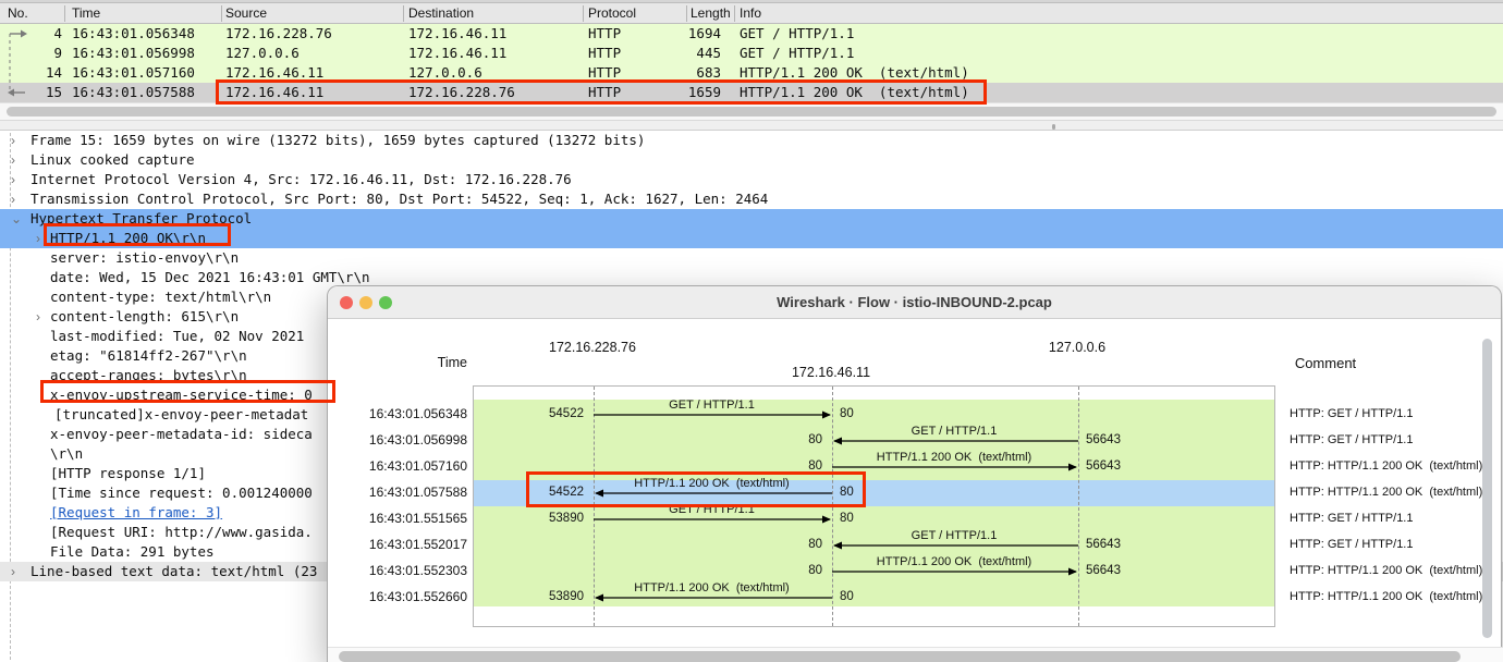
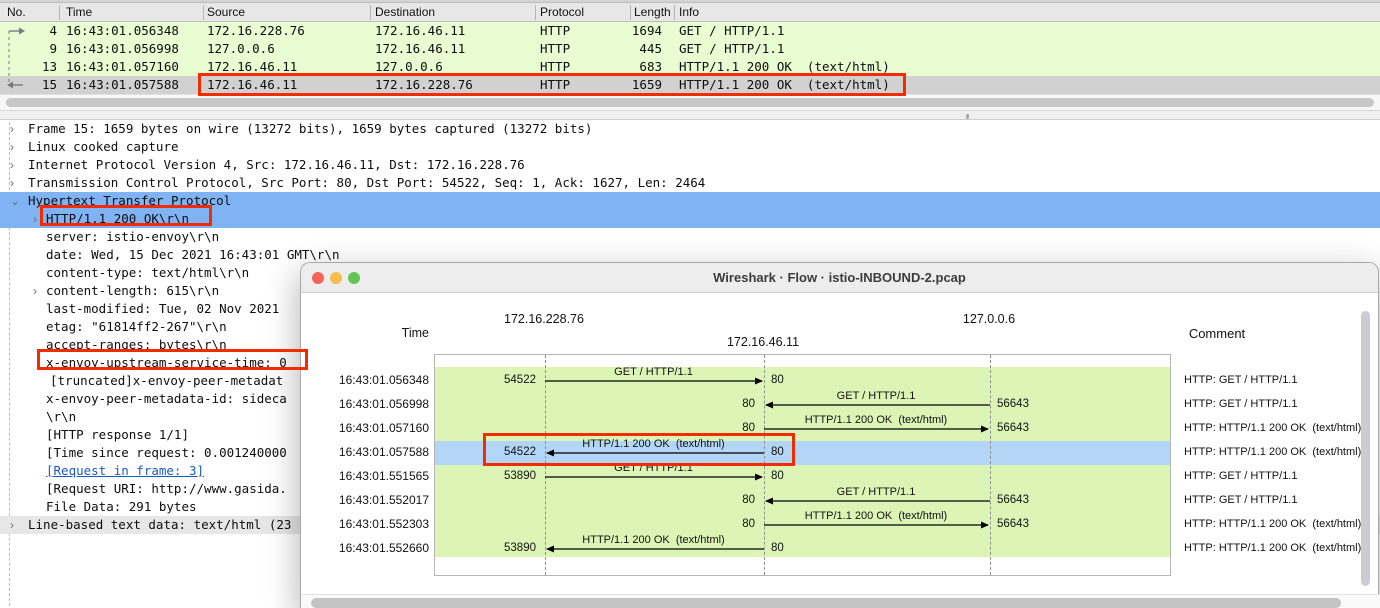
  No.
  Time
  Source
  Destination
  Protocol
  Length
  Info
  4
  16:43:01.056348
  172.16.228.76
  172.16.46.11
  HTTP
  1694
  GET / HTTP/1.1
  9
  16:43:01.056998
  127.0.0.6
  172.16.46.11
  HTTP
  445
  GET / HTTP/1.1
- 14
+ 13
  16:43:01.057160
  172.16.46.11
  127.0.0.6
  HTTP
  683
  HTTP/1.1 200 OK (text/html)
  15
  16:43:01.057588
  172.16.46.11
  172.16.228.76
  HTTP
  1659
  HTTP/1.1 200 OK (text/html)
  ›
  Frame 15: 1659 bytes on wire (13272 bits), 1659 bytes captured (13272 bits)
  ›
  Linux cooked capture
  ›
  Internet Protocol Version 4, Src: 172.16.46.11, Dst: 172.16.228.76
  ›
  Transmission Control Protocol, Src Port: 80, Dst Port: 54522, Seq: 1, Ack: 1627, Len: 2464
  ⌄
  Hypertext Transfer Protocol
  ›
  HTTP/1.1 200 OK\r\n
  server: istio-envoy\r\n
  date: Wed, 15 Dec 2021 16:43:01 GMT\r\n
  content-type: text/html\r\n
  ›
  content-length: 615\r\n
  last-modified: Tue, 02 Nov 2021
  etag: "61814ff2-267"\r\n
  accept-ranges: bytes\r\n
  x-envoy-upstream-service-time: 0
  [truncated]x-envoy-peer-metadat
  x-envoy-peer-metadata-id: sideca
  \r\n
  [HTTP response 1/1]
  [Time since request: 0.001240000
  [Request in frame: 3]
  [Request URI: http://www.gasida.
  File Data: 291 bytes
  ›
  Line-based text data: text/html (23
  Wireshark · Flow · istio-INBOUND-2.pcap
  Time
  172.16.228.76
  172.16.46.11
  127.0.0.6
  Comment
  16:43:01.056348
  HTTP: GET / HTTP/1.1
  GET / HTTP/1.1
  54522
  80
  16:43:01.056998
  HTTP: GET / HTTP/1.1
  GET / HTTP/1.1
  80
  56643
  16:43:01.057160
  HTTP: HTTP/1.1 200 OK (text/html)
  HTTP/1.1 200 OK (text/html)
  80
  56643
  16:43:01.057588
  HTTP: HTTP/1.1 200 OK (text/html)
  HTTP/1.1 200 OK (text/html)
  54522
  80
  16:43:01.551565
  HTTP: GET / HTTP/1.1
  GET / HTTP/1.1
  53890
  80
  16:43:01.552017
  HTTP: GET / HTTP/1.1
  GET / HTTP/1.1
  80
  56643
  16:43:01.552303
  HTTP: HTTP/1.1 200 OK (text/html)
  HTTP/1.1 200 OK (text/html)
  80
  56643
  16:43:01.552660
  HTTP: HTTP/1.1 200 OK (text/html)
  HTTP/1.1 200 OK (text/html)
  53890
  80
